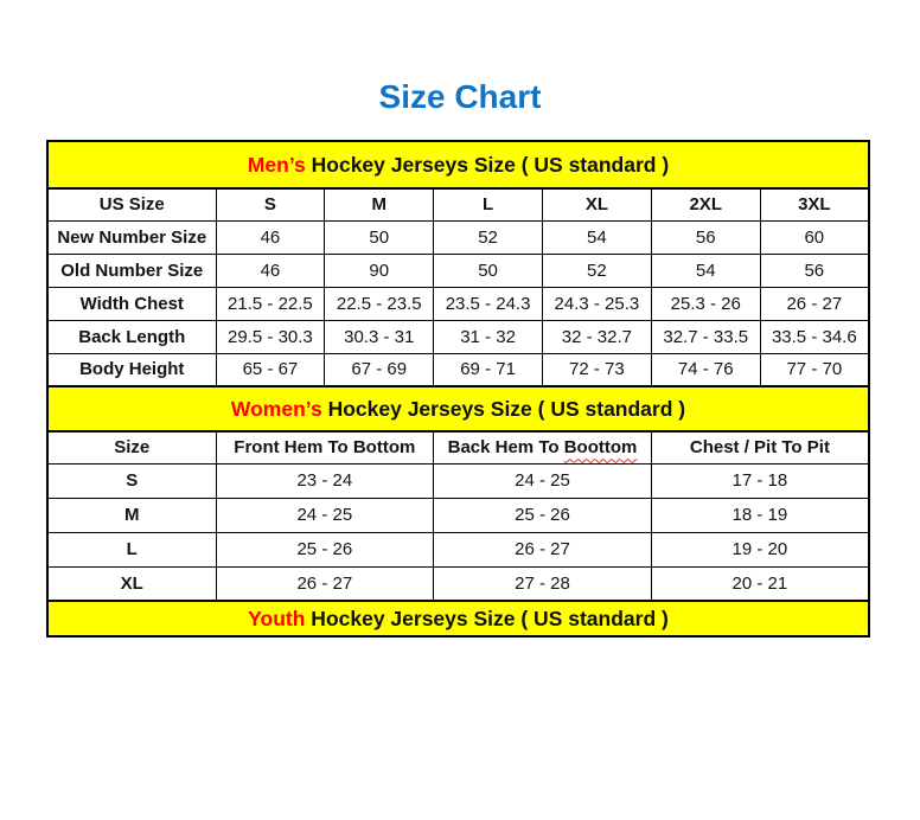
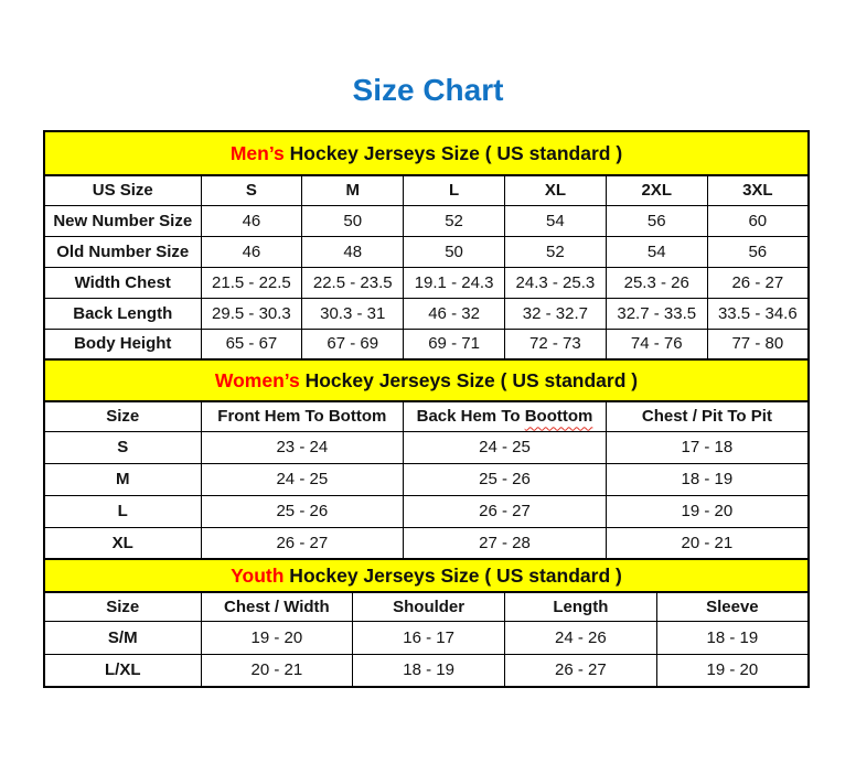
  Size Chart
  Men’s
  Hockey Jerseys Size ( US standard )
  US Size	S	M	L	XL	2XL	3XL
  New Number Size	46	50	52	54	56	60
- Old Number Size	46	90	50	52	54	56
+ Old Number Size	46	48	50	52	54	56
- Width Chest	21.5 - 22.5	22.5 - 23.5	23.5 - 24.3	24.3 - 25.3	25.3 - 26	26 - 27
+ Width Chest	21.5 - 22.5	22.5 - 23.5	19.1 - 24.3	24.3 - 25.3	25.3 - 26	26 - 27
- Back Length	29.5 - 30.3	30.3 - 31	31 - 32	32 - 32.7	32.7 - 33.5	33.5 - 34.6
+ Back Length	29.5 - 30.3	30.3 - 31	46 - 32	32 - 32.7	32.7 - 33.5	33.5 - 34.6
- Body Height	65 - 67	67 - 69	69 - 71	72 - 73	74 - 76	77 - 70
+ Body Height	65 - 67	67 - 69	69 - 71	72 - 73	74 - 76	77 - 80
  Women’s
  Hockey Jerseys Size ( US standard )
  Size	Front Hem To Bottom	Back Hem To Boottom	Chest / Pit To Pit
  S	23 - 24	24 - 25	17 - 18
  M	24 - 25	25 - 26	18 - 19
  L	25 - 26	26 - 27	19 - 20
  XL	26 - 27	27 - 28	20 - 21
  Youth
  Hockey Jerseys Size ( US standard )
+ Size	Chest / Width	Shoulder	Length	Sleeve
+ S/M	19 - 20	16 - 17	24 - 26	18 - 19
+ L/XL	20 - 21	18 - 19	26 - 27	19 - 20
